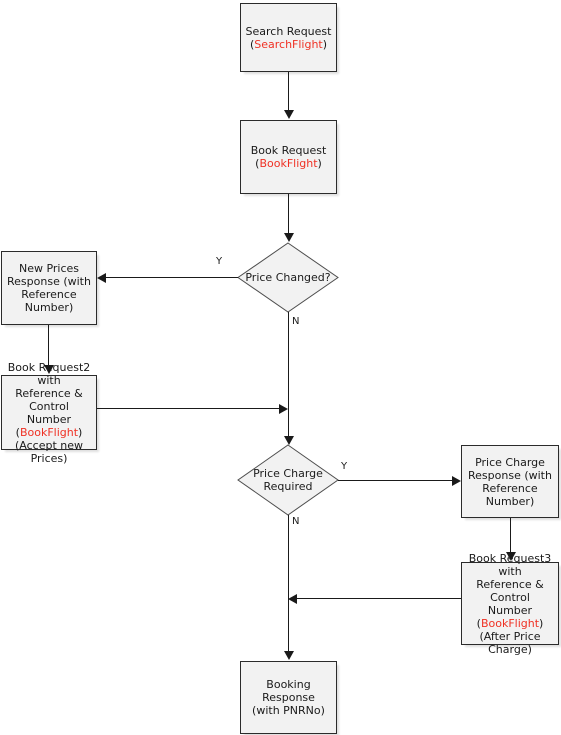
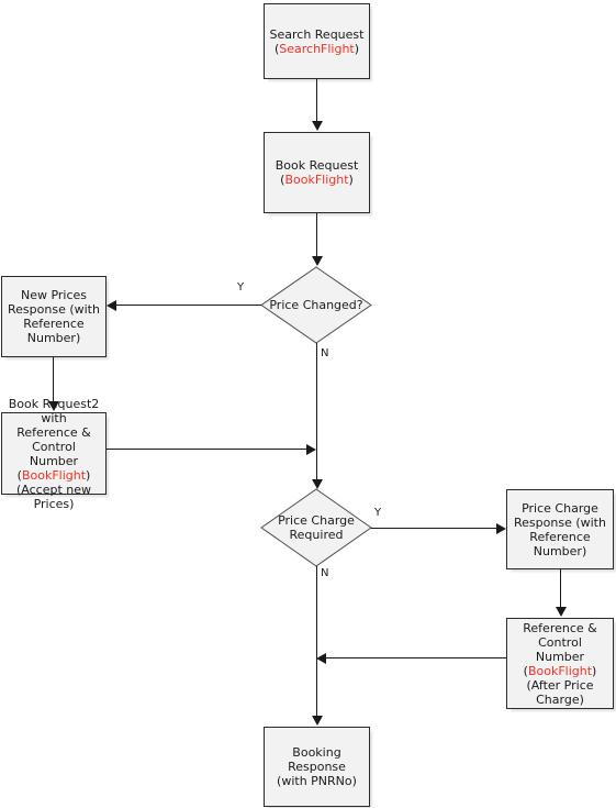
  Search Request
  (SearchFlight)
  Book Request
  (BookFlight)
  Price Changed?
  New Prices
  Response (with
  Reference Number)
  Book Request2 with
  Reference & Control
  Number
  (BookFlight)
  (Accept new Prices)
  Price Charge
  Required
  Price Charge
  Response (with
  Reference Number)
- Book Request3 with
  Reference & Control
  Number
  (BookFlight)
  (After Price Charge)
  Booking Response
  (with PNRNo)
  Y
  N
  Y
  N
